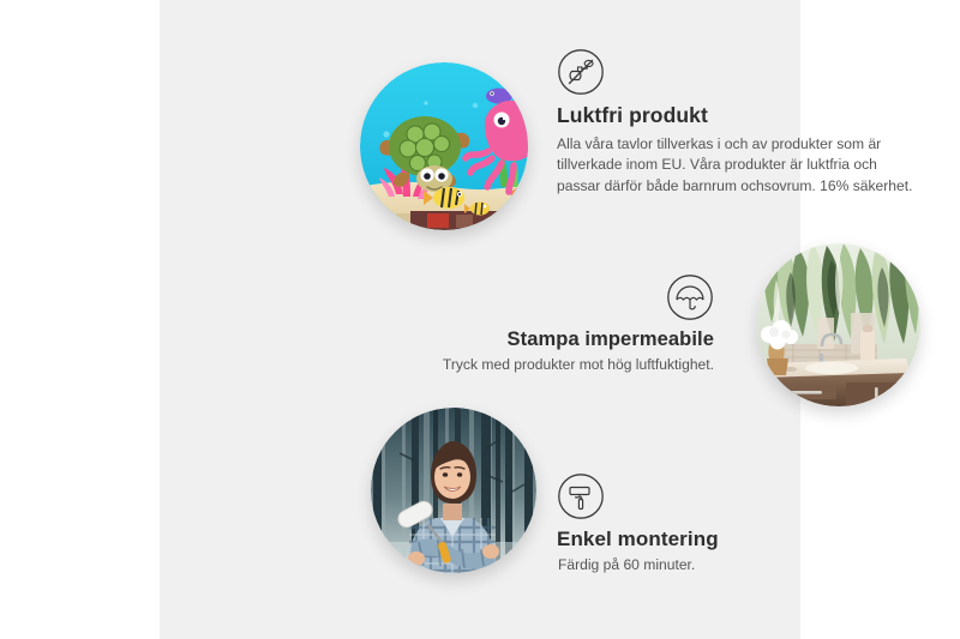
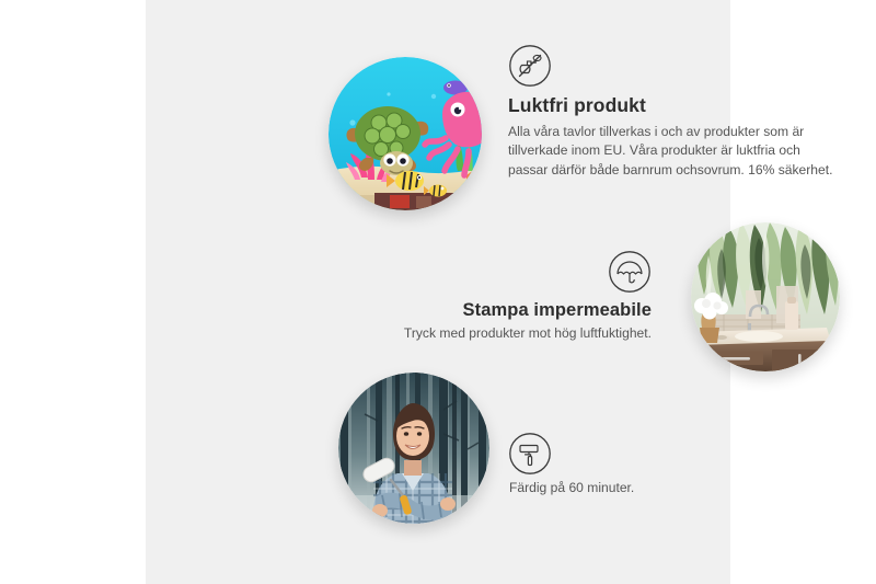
  Luktfri produkt
  Alla våra tavlor tillverkas i och av produkter som är tillverkade inom EU. Våra produkter är luktfria och passar därför både barnrum ochsovrum. 16% säkerhet.
  Stampa impermeabile
  Tryck med produkter mot hög luftfuktighet.
- Enkel montering
  Färdig på 60 minuter.
